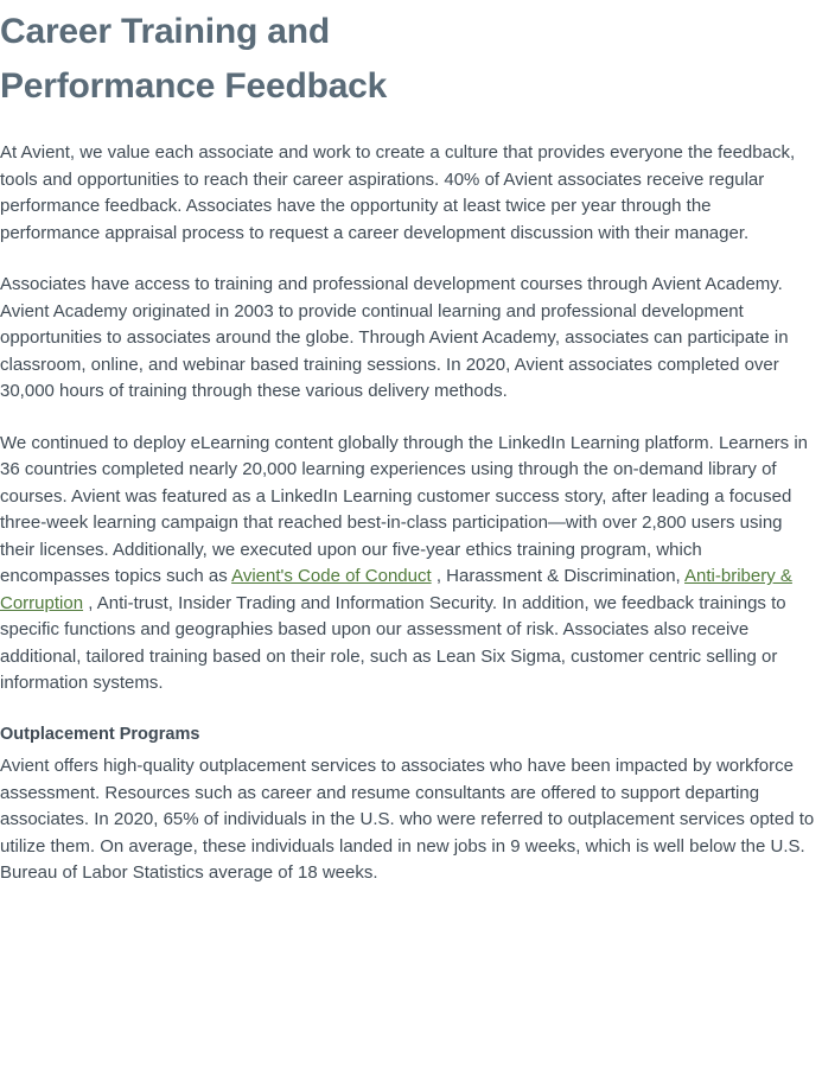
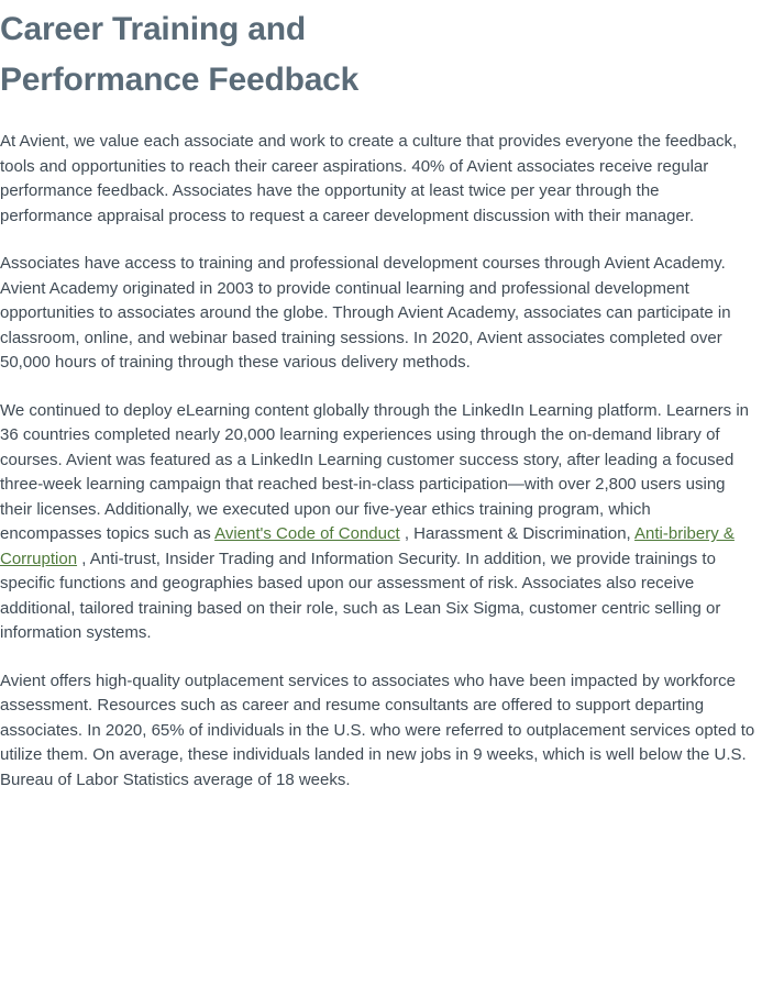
  Career Training and
  Performance Feedback
  At Avient, we value each associate and work to create a culture that provides everyone the feedback, tools and opportunities to reach their career aspirations. 40% of Avient associates receive regular performance feedback. Associates have the opportunity at least twice per year through the performance appraisal process to request a career development discussion with their manager.
- Associates have access to training and professional development courses through Avient Academy. Avient Academy originated in 2003 to provide continual learning and professional development opportunities to associates around the globe. Through Avient Academy, associates can participate in classroom, online, and webinar based training sessions. In 2020, Avient associates completed over 30,000 hours of training through these various delivery methods.
+ Associates have access to training and professional development courses through Avient Academy. Avient Academy originated in 2003 to provide continual learning and professional development opportunities to associates around the globe. Through Avient Academy, associates can participate in classroom, online, and webinar based training sessions. In 2020, Avient associates completed over 50,000 hours of training through these various delivery methods.
- We continued to deploy eLearning content globally through the LinkedIn Learning platform. Learners in 36 countries completed nearly 20,000 learning experiences using through the on-demand library of courses. Avient was featured as a LinkedIn Learning customer success story, after leading a focused three-week learning campaign that reached best-in-class participation—with over 2,800 users using their licenses. Additionally, we executed upon our five-year ethics training program, which encompasses topics such as Avient's Code of Conduct , Harassment & Discrimination, Anti-bribery & Corruption , Anti-trust, Insider Trading and Information Security. In addition, we feedback trainings to specific functions and geographies based upon our assessment of risk. Associates also receive additional, tailored training based on their role, such as Lean Six Sigma, customer centric selling or information systems.
+ We continued to deploy eLearning content globally through the LinkedIn Learning platform. Learners in 36 countries completed nearly 20,000 learning experiences using through the on-demand library of courses. Avient was featured as a LinkedIn Learning customer success story, after leading a focused three-week learning campaign that reached best-in-class participation—with over 2,800 users using their licenses. Additionally, we executed upon our five-year ethics training program, which encompasses topics such as Avient's Code of Conduct , Harassment & Discrimination, Anti-bribery & Corruption , Anti-trust, Insider Trading and Information Security. In addition, we provide trainings to specific functions and geographies based upon our assessment of risk. Associates also receive additional, tailored training based on their role, such as Lean Six Sigma, customer centric selling or information systems.
- Outplacement Programs
  Avient offers high-quality outplacement services to associates who have been impacted by workforce assessment. Resources such as career and resume consultants are offered to support departing associates. In 2020, 65% of individuals in the U.S. who were referred to outplacement services opted to utilize them. On average, these individuals landed in new jobs in 9 weeks, which is well below the U.S. Bureau of Labor Statistics average of 18 weeks.
